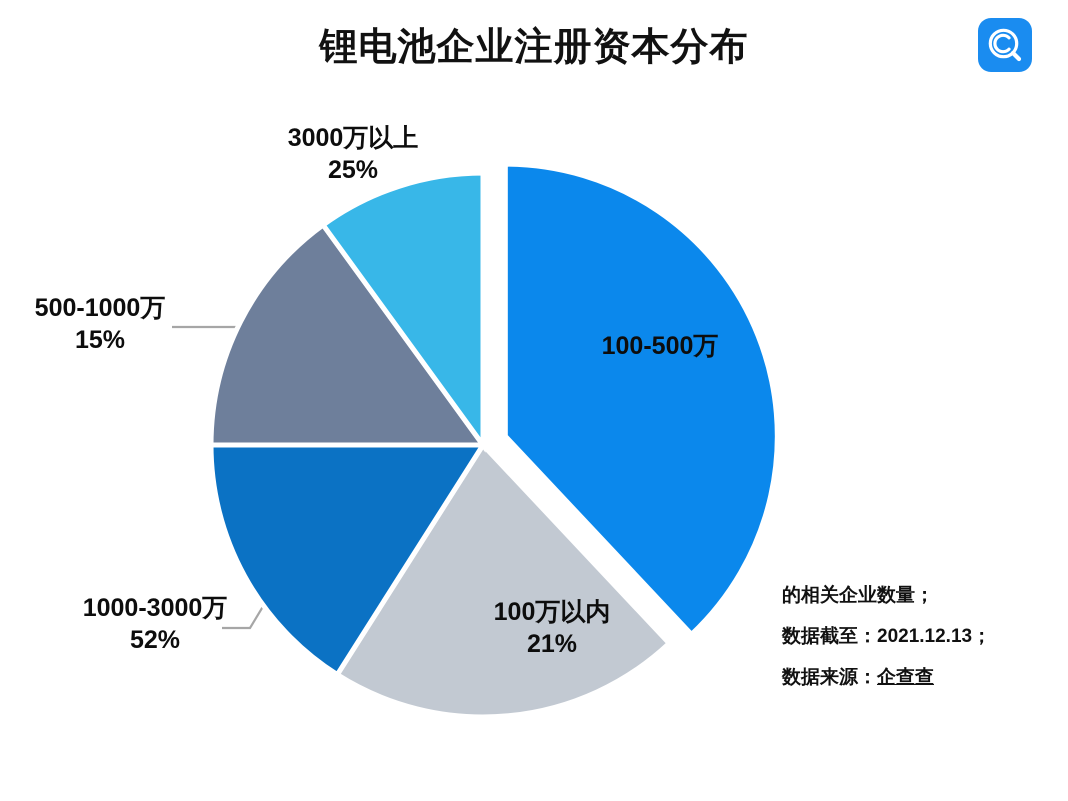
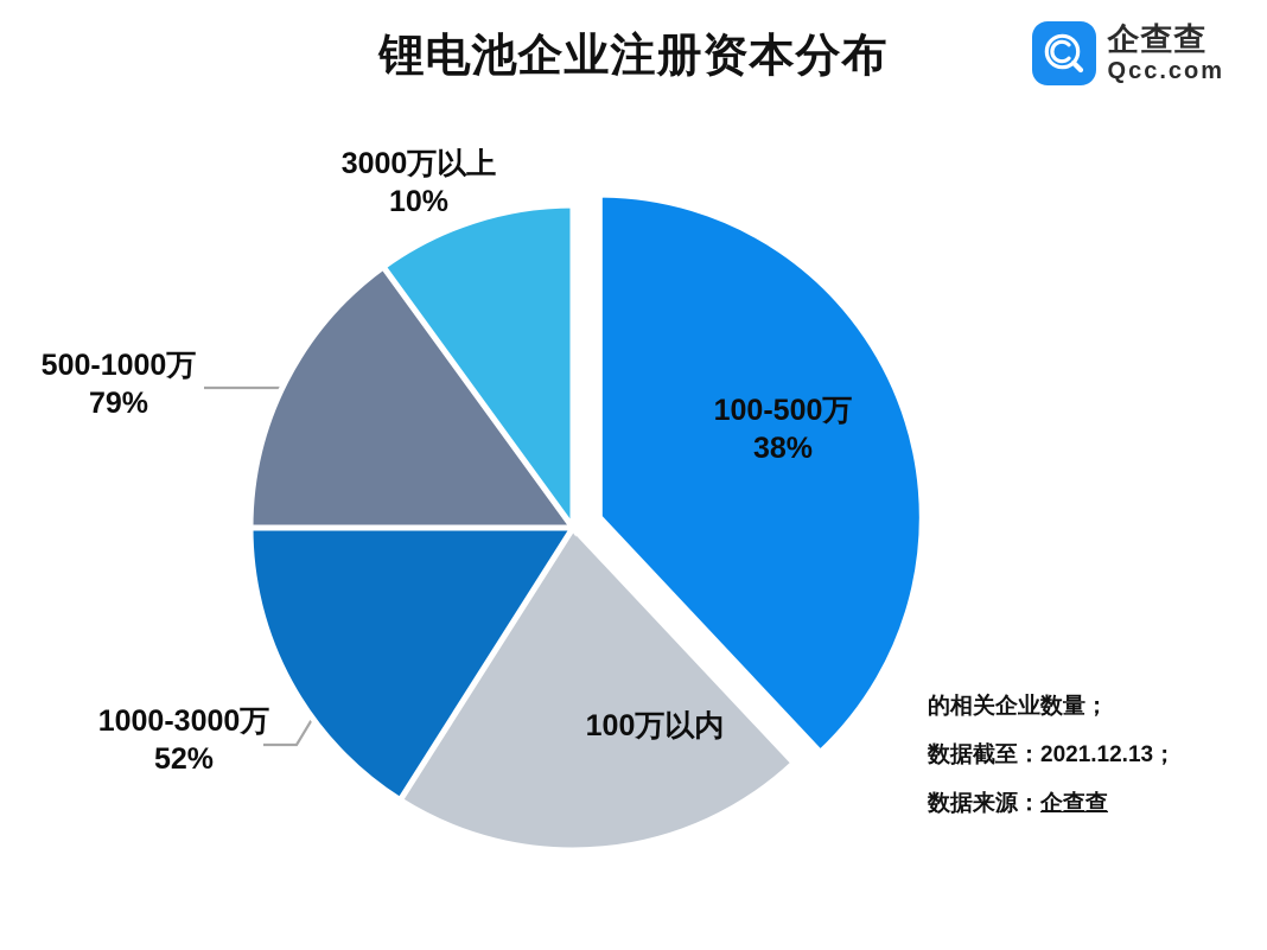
  锂电池企业注册资本分布
+ 企查查
+ Qcc.com
  100-500万
+ 38%
  100万以内
- 21%
  1000-3000万
  52%
  500-1000万
- 15%
+ 79%
  3000万以上
- 25%
+ 10%
  的相关企业数量；
  数据截至：2021.12.13；
  数据来源：企查查
